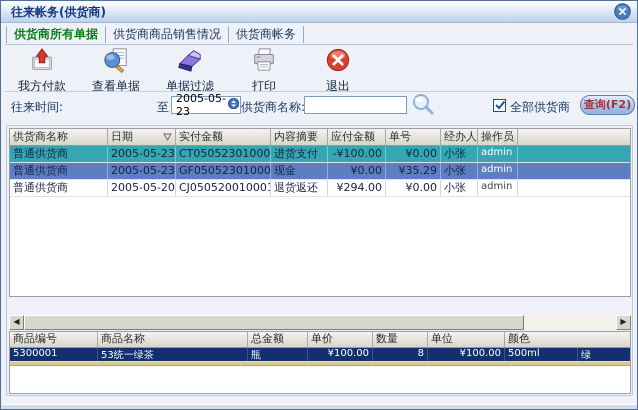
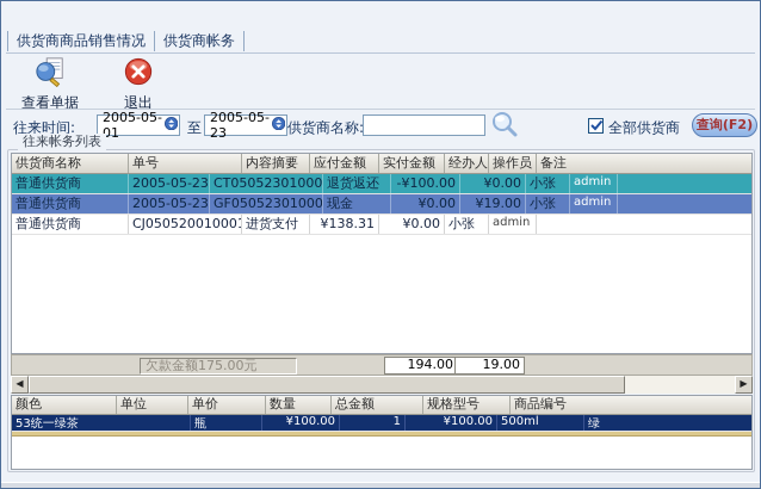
- 往来帐务(供货商)
- 供货商所有单据
  供货商商品销售情况
  供货商帐务
- 我方付款
  查看单据
- 单据过滤
- 打印
  退出
  往来时间:
+ 2005-05-01
  至
  2005-05-23
  供货商名称
  全部供货商
  查询(F2)
+ 往来帐务列表
  供货商名称
- 日期
- 实付金额
+ 单号
  内容摘要
  应付金额
- 单号
+ 实付金额
  经办人
  操作员
+ 备注
  普通供货商
  2005-05-23
  CT05052301000
- 进货支付
+ 退货返还
  -¥100.00
  ¥0.00
  小张
  admin
  普通供货商
  2005-05-23
  GF05052301000
  现金
  ¥0.00
- ¥35.29
+ ¥19.00
  小张
  admin
  普通供货商
- 2005-05-20
  CJ050520010001
- 退货返还
+ 进货支付
- ¥294.00
+ ¥138.31
  ¥0.00
  小张
  admin
+ 欠款金额175.00元
+ 194.00
+ 19.00
  ◀
  ▶
- 商品编号
+ 颜色
- 商品名称
- 总金额
+ 单位
  单价
  数量
- 单位
+ 总金额
+ 规格型号
- 颜色
+ 商品编号
- 5300001
  53统一绿茶
  瓶
  ¥100.00
- 8
+ 1
  ¥100.00
  500ml
  绿
